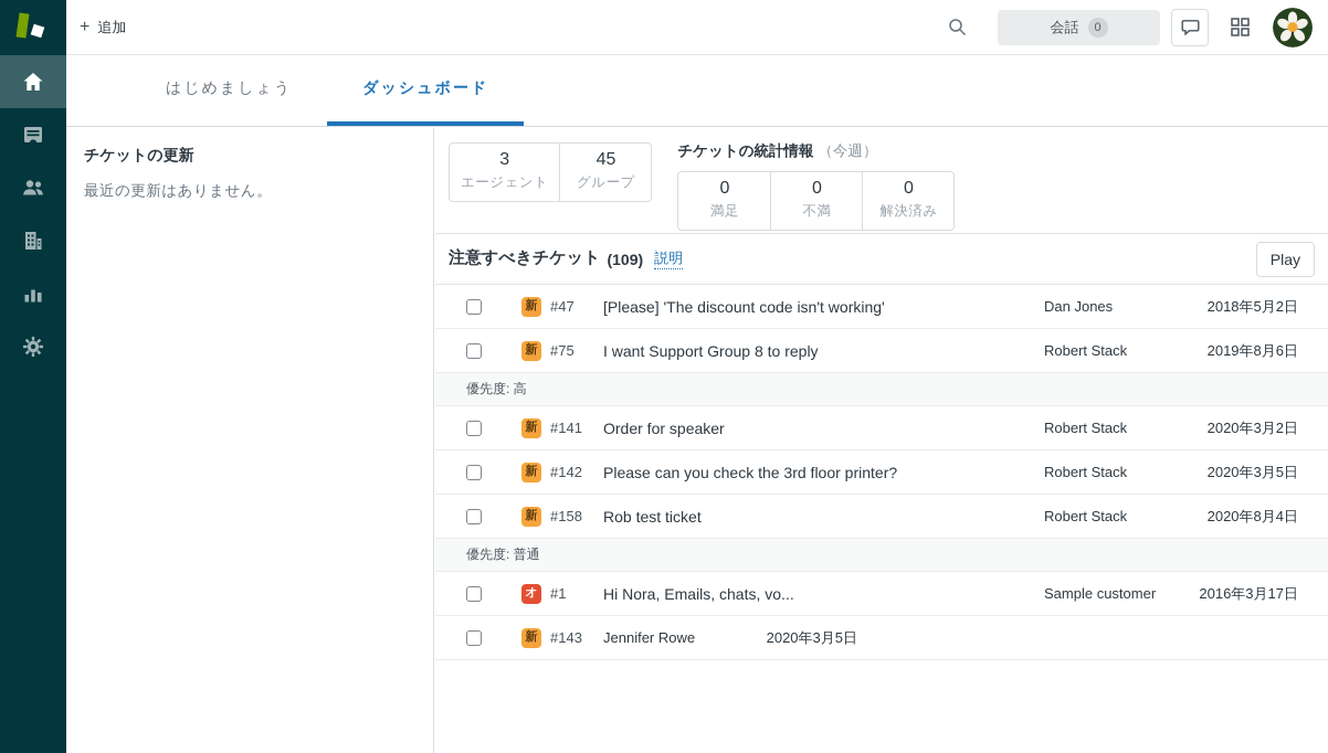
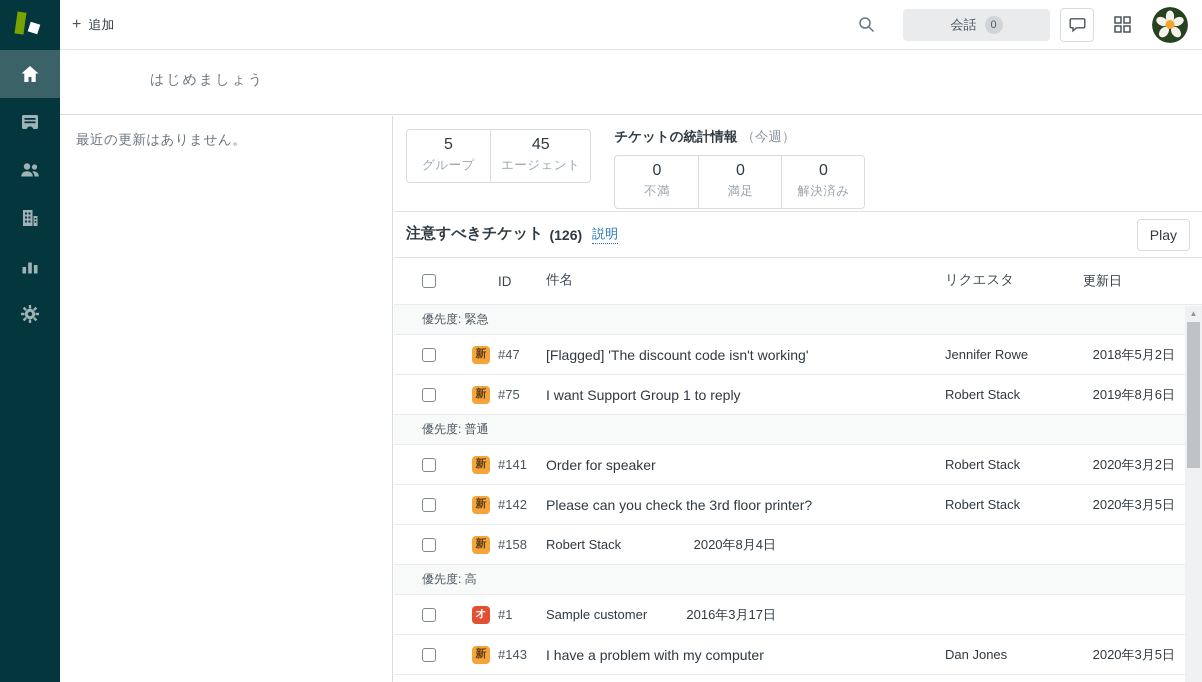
  +
  追加
  会話
  0
  はじめましょう
- ダッシュボード
- チケットの更新
  最近の更新はありません。
- 3
+ 5
- エージェント
+ グループ
  45
- グループ
+ エージェント
  チケットの統計情報 （今週）
  0
- 満足
+ 不満
  0
- 不満
+ 満足
  0
  解決済み
  注意すべきチケット
- (109)
+ (126)
  説明
  Play
+ ID
+ 件名
+ リクエスタ
+ 更新日
+ 優先度: 緊急
  新
  #47
- [Please] 'The discount code isn't working'
+ [Flagged] 'The discount code isn't working'
- Dan Jones
+ Jennifer Rowe
  2018年5月2日
  新
  #75
- I want Support Group 8 to reply
+ I want Support Group 1 to reply
  Robert Stack
  2019年8月6日
- 優先度: 高
+ 優先度: 普通
  新
  #141
  Order for speaker
  Robert Stack
  2020年3月2日
  新
  #142
  Please can you check the 3rd floor printer?
  Robert Stack
  2020年3月5日
  新
  #158
- Rob test ticket
  Robert Stack
  2020年8月4日
- 優先度: 普通
+ 優先度: 高
  オ
  #1
- Hi Nora, Emails, chats, vo...
  Sample customer
  2016年3月17日
  新
  #143
+ I have a problem with my computer
- Jennifer Rowe
+ Dan Jones
  2020年3月5日
+ ▲
